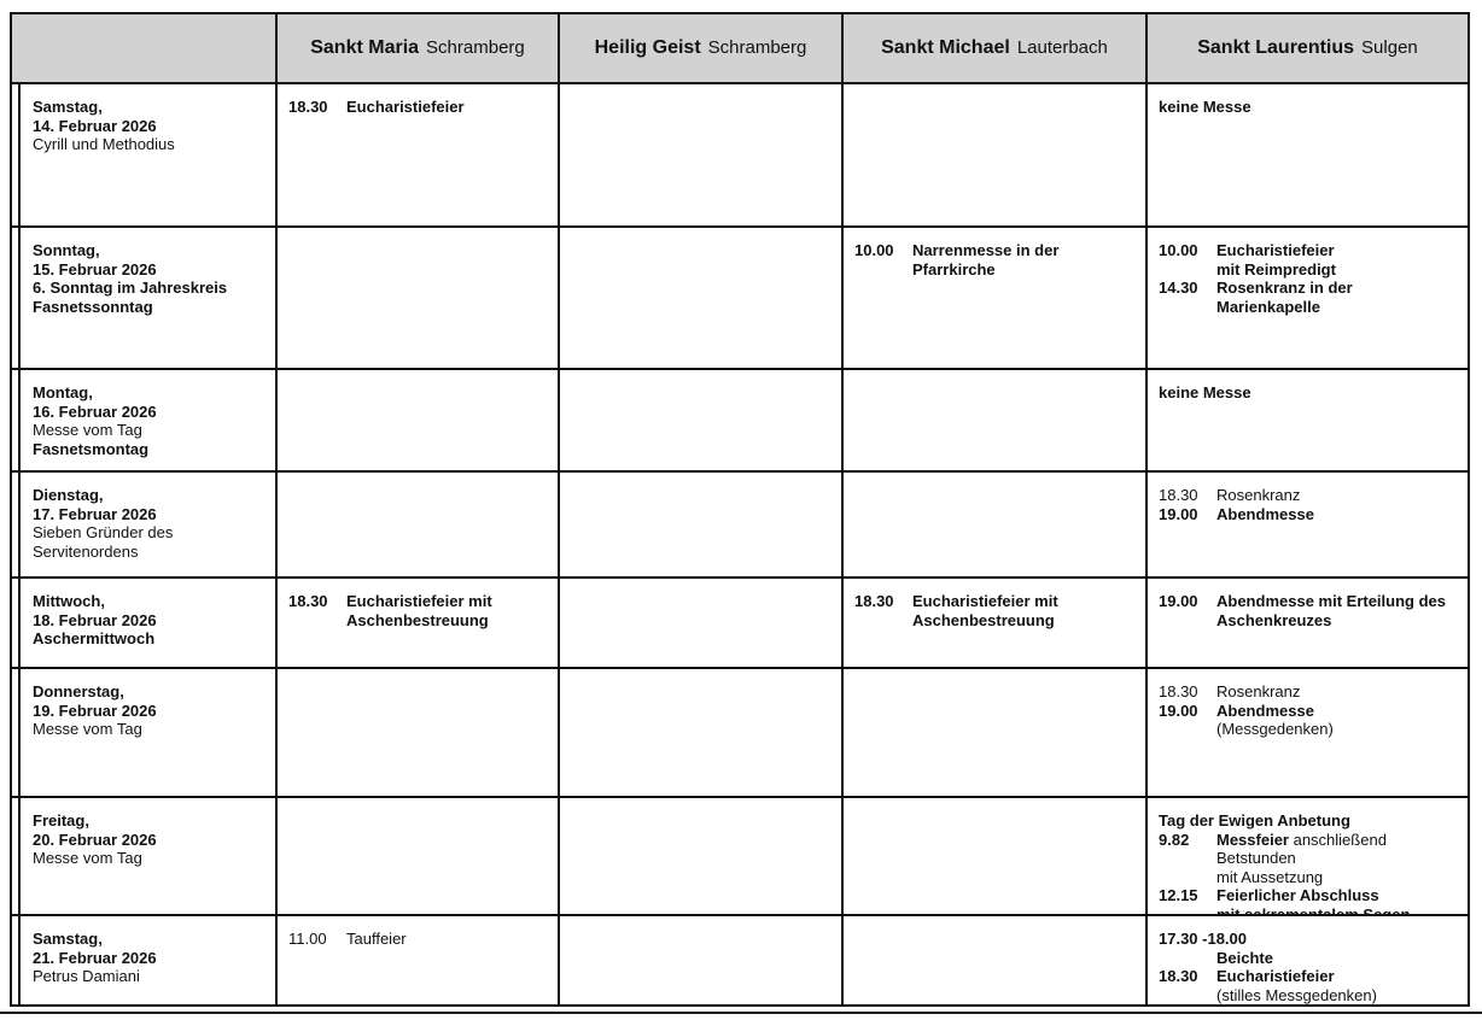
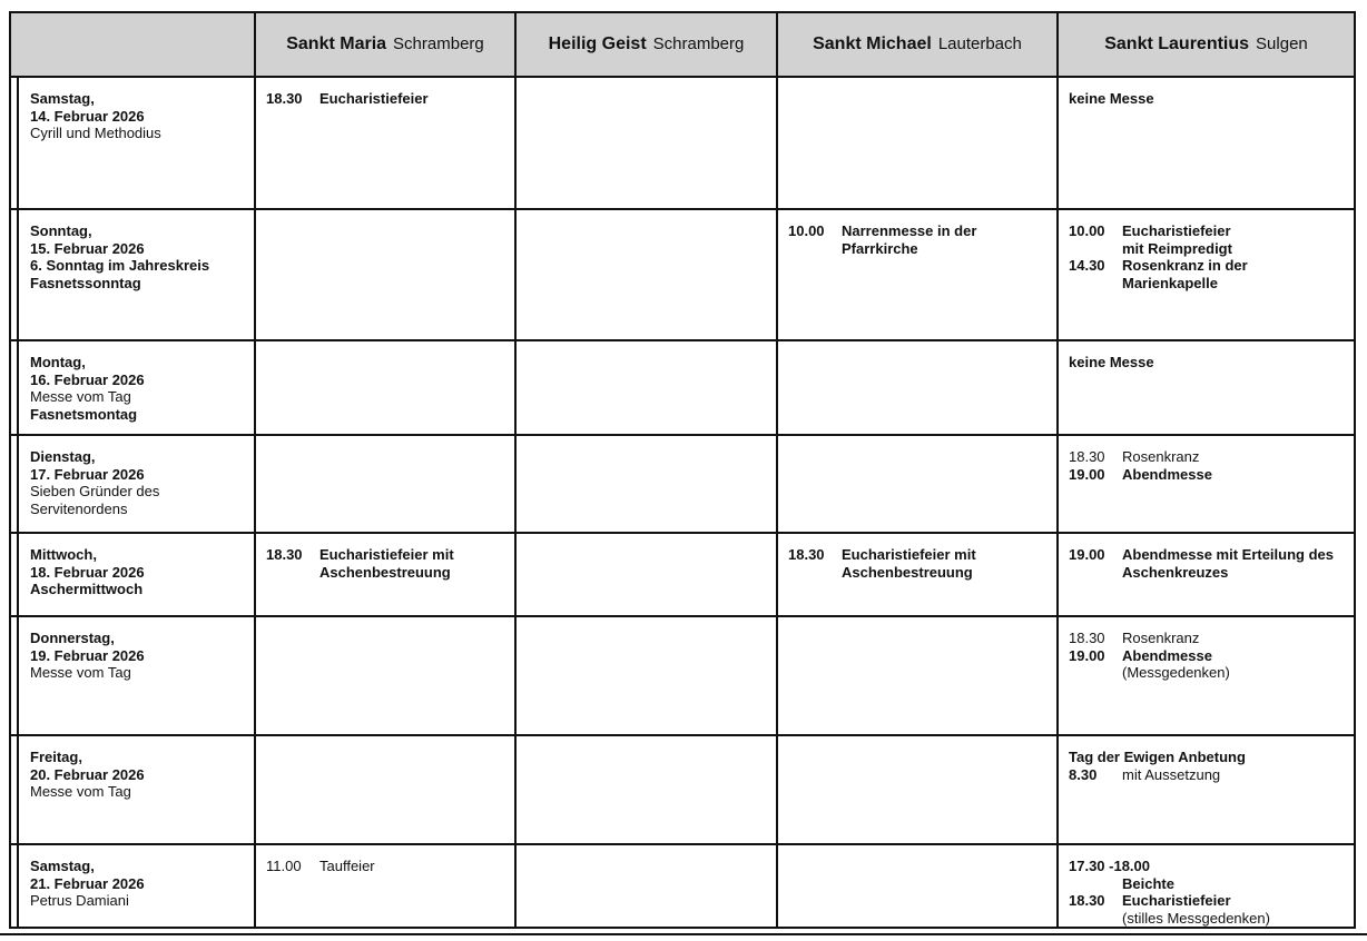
  Sankt Maria
  Schramberg
  Heilig Geist
  Schramberg
  Sankt Michael
  Lauterbach
  Sankt Laurentius
  Sulgen
  Samstag,
  14. Februar 2026
  Cyrill und Methodius
  18.30
  Eucharistiefeier
  keine Messe
  Sonntag,
  15. Februar 2026
  6. Sonntag im Jahreskreis
  Fasnetssonntag
  10.00
  Narrenmesse in der
  Pfarrkirche
  10.00
  Eucharistiefeier
  mit Reimpredigt
  14.30
  Rosenkranz in der
  Marienkapelle
  Montag,
  16. Februar 2026
  Messe vom Tag
  Fasnetsmontag
  keine Messe
  Dienstag,
  17. Februar 2026
  Sieben Gründer des
  Servitenordens
  18.30
  Rosenkranz
  19.00
  Abendmesse
  Mittwoch,
  18. Februar 2026
  Aschermittwoch
  18.30
  Eucharistiefeier mit
  Aschenbestreuung
  18.30
  Eucharistiefeier mit
  Aschenbestreuung
  19.00
  Abendmesse mit Erteilung des
  Aschenkreuzes
  Donnerstag,
  19. Februar 2026
  Messe vom Tag
  18.30
  Rosenkranz
  19.00
  Abendmesse
  (Messgedenken)
  Freitag,
  20. Februar 2026
  Messe vom Tag
  Tag der Ewigen Anbetung
- 9.82
+ 8.30
- Messfeier anschließend Betstunden
  mit Aussetzung
- 12.15
- Feierlicher Abschluss
  Samstag,
  21. Februar 2026
  Petrus Damiani
  11.00
  Tauffeier
  17.30 -18.00
  Beichte
  18.30
  Eucharistiefeier
  (stilles Messgedenken)
